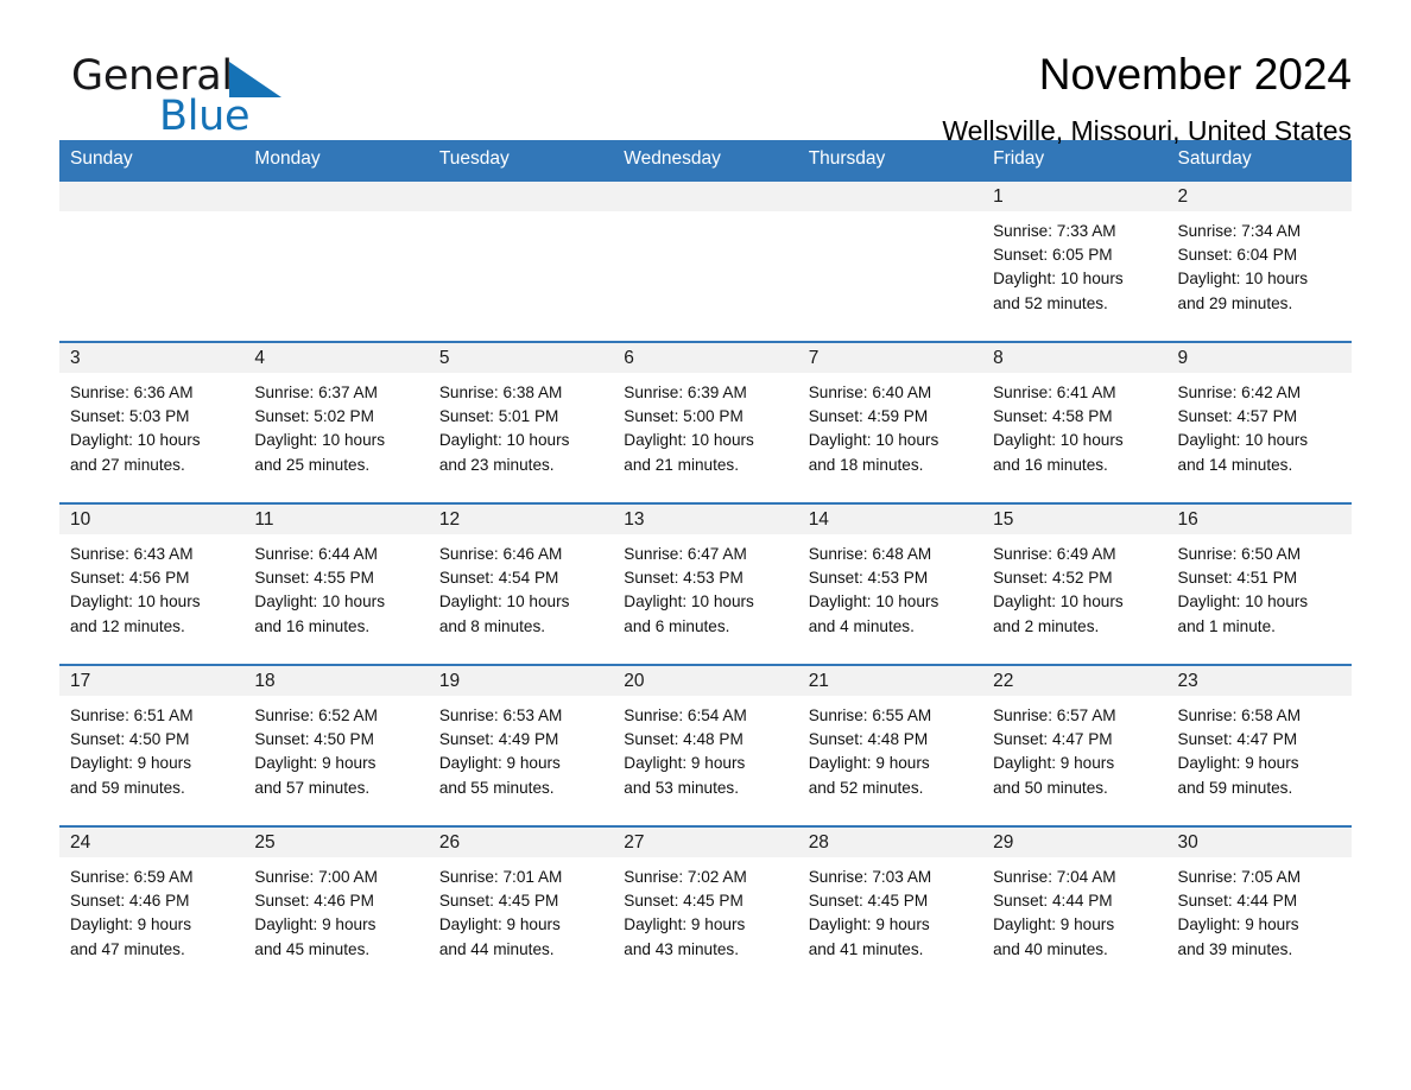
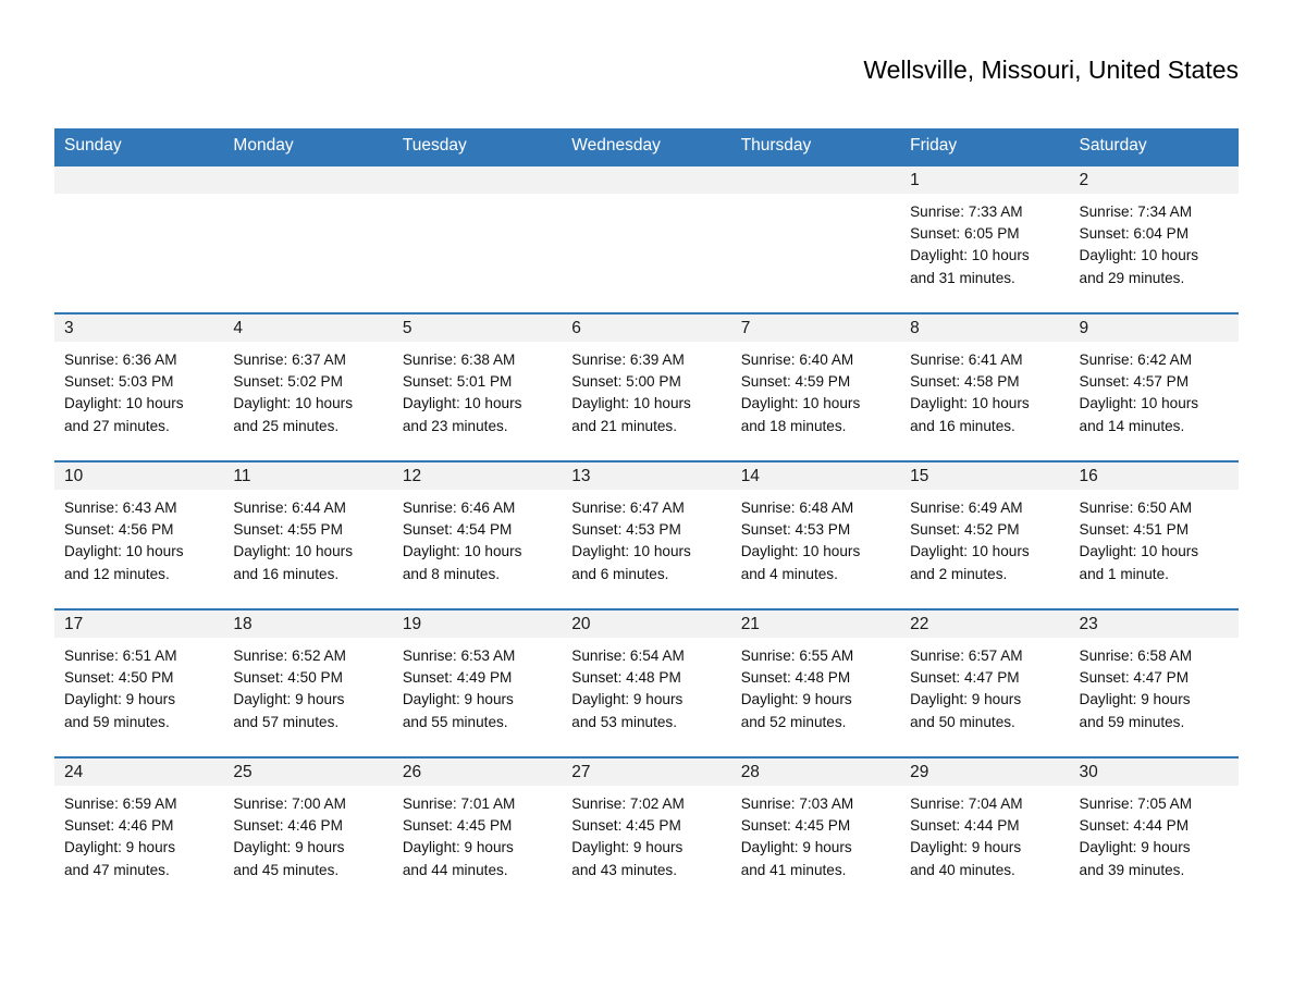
- General
- Blue
- November 2024
  Wellsville, Missouri, United States
  Sunday	Monday	Tuesday	Wednesday	Thursday	Friday	Saturday
- 					1Sunrise: 7:33 AMSunset: 6:05 PMDaylight: 10 hoursand 52 minutes.	2Sunrise: 7:34 AMSunset: 6:04 PMDaylight: 10 hoursand 29 minutes.
+ 					1Sunrise: 7:33 AMSunset: 6:05 PMDaylight: 10 hoursand 31 minutes.	2Sunrise: 7:34 AMSunset: 6:04 PMDaylight: 10 hoursand 29 minutes.
  3Sunrise: 6:36 AMSunset: 5:03 PMDaylight: 10 hoursand 27 minutes.	4Sunrise: 6:37 AMSunset: 5:02 PMDaylight: 10 hoursand 25 minutes.	5Sunrise: 6:38 AMSunset: 5:01 PMDaylight: 10 hoursand 23 minutes.	6Sunrise: 6:39 AMSunset: 5:00 PMDaylight: 10 hoursand 21 minutes.	7Sunrise: 6:40 AMSunset: 4:59 PMDaylight: 10 hoursand 18 minutes.	8Sunrise: 6:41 AMSunset: 4:58 PMDaylight: 10 hoursand 16 minutes.	9Sunrise: 6:42 AMSunset: 4:57 PMDaylight: 10 hoursand 14 minutes.
  10Sunrise: 6:43 AMSunset: 4:56 PMDaylight: 10 hoursand 12 minutes.	11Sunrise: 6:44 AMSunset: 4:55 PMDaylight: 10 hoursand 16 minutes.	12Sunrise: 6:46 AMSunset: 4:54 PMDaylight: 10 hoursand 8 minutes.	13Sunrise: 6:47 AMSunset: 4:53 PMDaylight: 10 hoursand 6 minutes.	14Sunrise: 6:48 AMSunset: 4:53 PMDaylight: 10 hoursand 4 minutes.	15Sunrise: 6:49 AMSunset: 4:52 PMDaylight: 10 hoursand 2 minutes.	16Sunrise: 6:50 AMSunset: 4:51 PMDaylight: 10 hoursand 1 minute.
  17Sunrise: 6:51 AMSunset: 4:50 PMDaylight: 9 hoursand 59 minutes.	18Sunrise: 6:52 AMSunset: 4:50 PMDaylight: 9 hoursand 57 minutes.	19Sunrise: 6:53 AMSunset: 4:49 PMDaylight: 9 hoursand 55 minutes.	20Sunrise: 6:54 AMSunset: 4:48 PMDaylight: 9 hoursand 53 minutes.	21Sunrise: 6:55 AMSunset: 4:48 PMDaylight: 9 hoursand 52 minutes.	22Sunrise: 6:57 AMSunset: 4:47 PMDaylight: 9 hoursand 50 minutes.	23Sunrise: 6:58 AMSunset: 4:47 PMDaylight: 9 hoursand 59 minutes.
  24Sunrise: 6:59 AMSunset: 4:46 PMDaylight: 9 hoursand 47 minutes.	25Sunrise: 7:00 AMSunset: 4:46 PMDaylight: 9 hoursand 45 minutes.	26Sunrise: 7:01 AMSunset: 4:45 PMDaylight: 9 hoursand 44 minutes.	27Sunrise: 7:02 AMSunset: 4:45 PMDaylight: 9 hoursand 43 minutes.	28Sunrise: 7:03 AMSunset: 4:45 PMDaylight: 9 hoursand 41 minutes.	29Sunrise: 7:04 AMSunset: 4:44 PMDaylight: 9 hoursand 40 minutes.	30Sunrise: 7:05 AMSunset: 4:44 PMDaylight: 9 hoursand 39 minutes.
